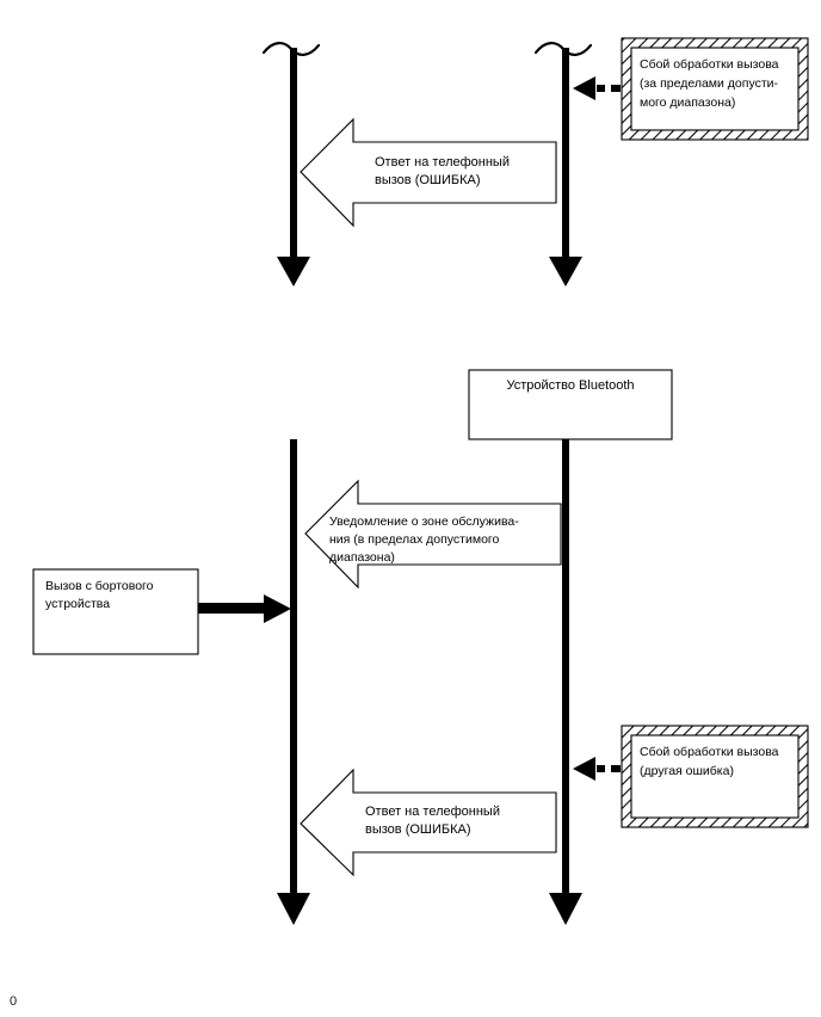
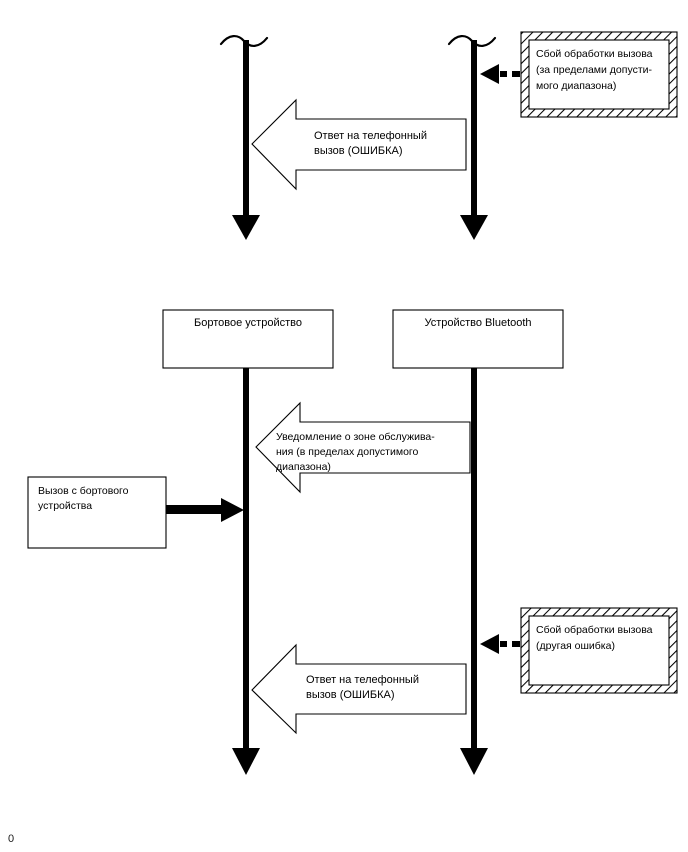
  Ответ на телефонный
  вызов (ОШИБКА)
  Сбой обработки вызова
  (за пределами допусти-
  мого диапазона)
+ Бортовое устройство
  Устройство Bluetooth
  Уведомление о зоне обслужива-
  ния (в пределах допустимого
  диапазона)
  Вызов с бортового
  устройства
  Ответ на телефонный
  вызов (ОШИБКА)
  Сбой обработки вызова
  (другая ошибка)
  0
